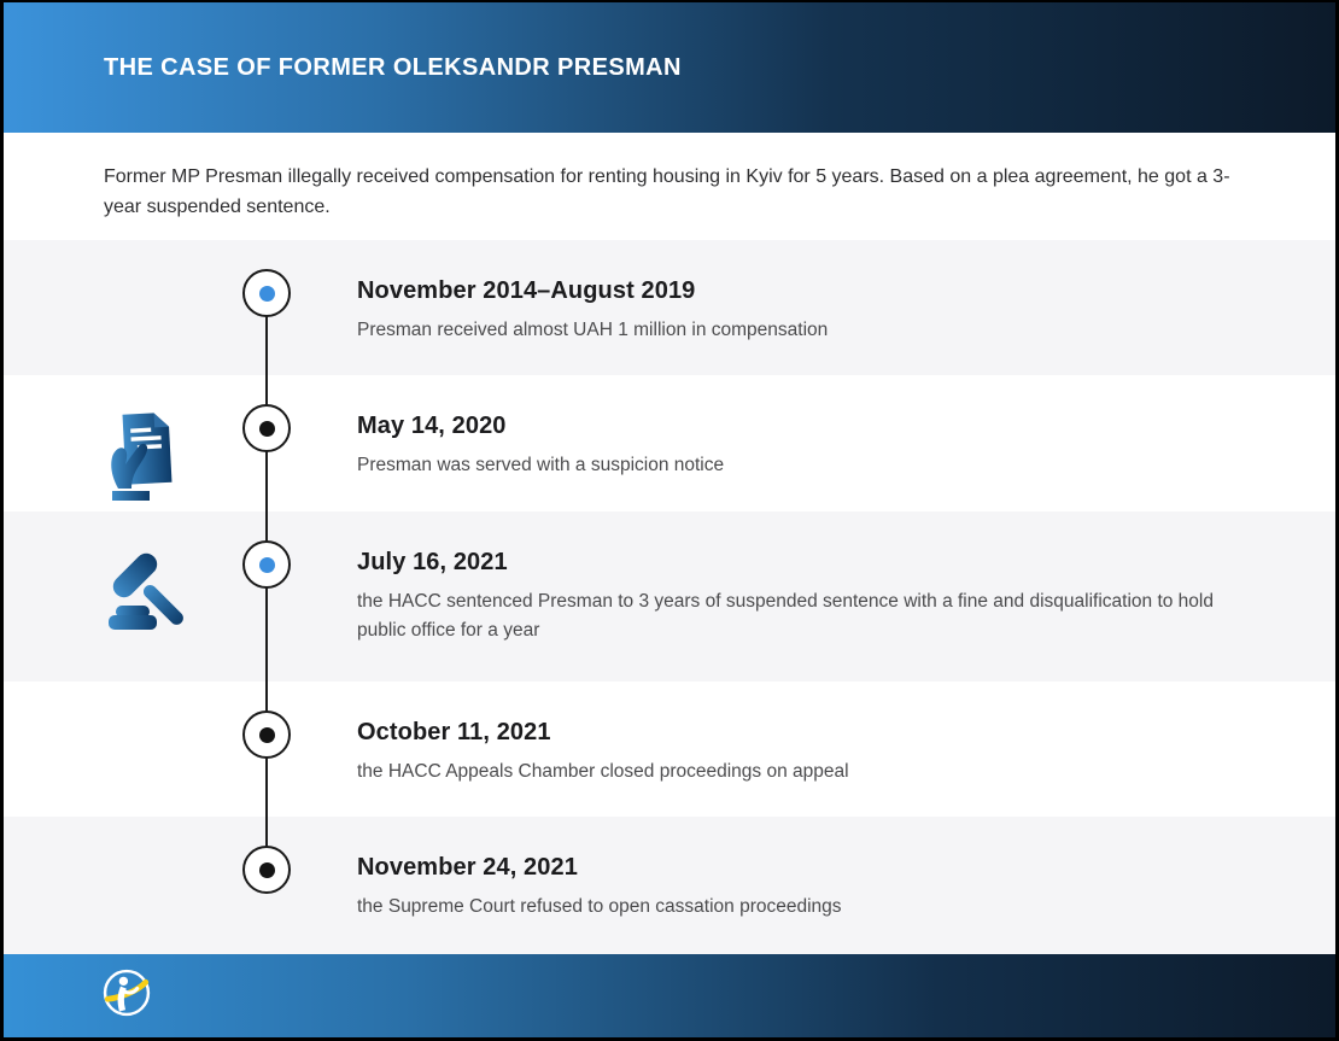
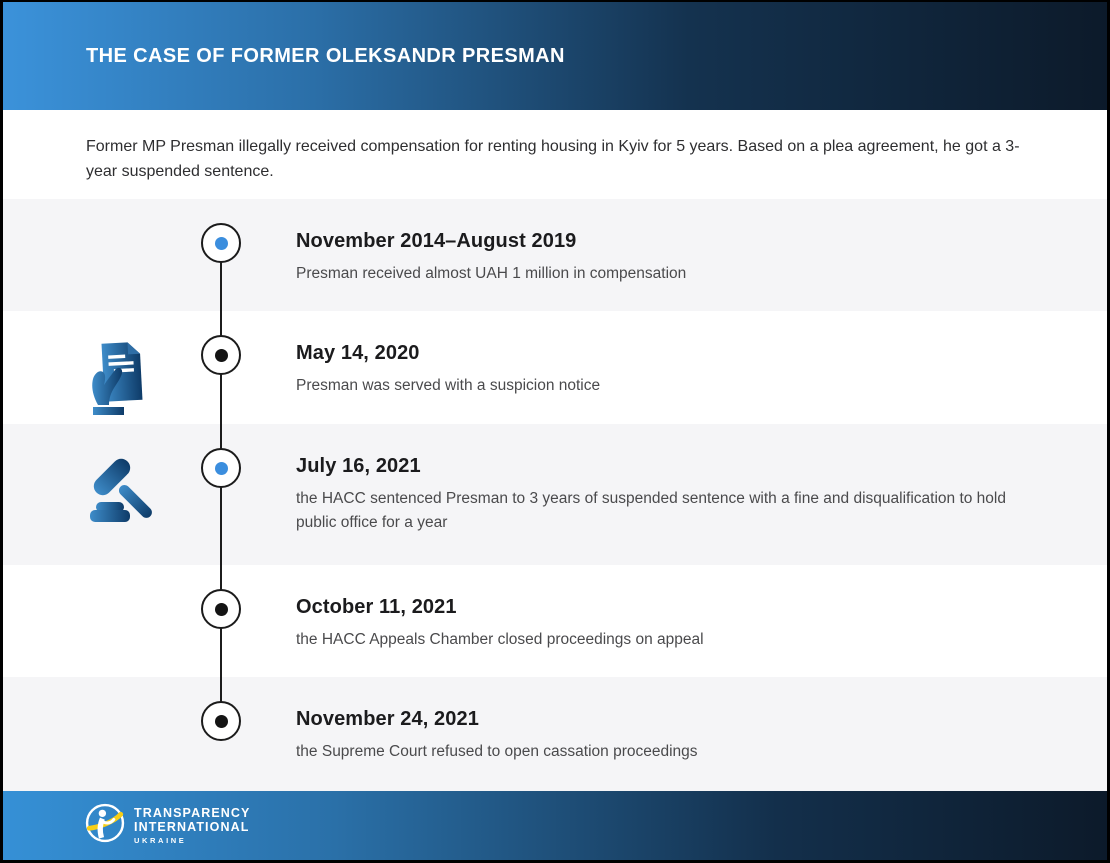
  THE CASE OF FORMER OLEKSANDR PRESMAN
  Former MP Presman illegally received compensation for renting housing in Kyiv for 5 years. Based on a plea agreement, he got a 3-year suspended sentence.
  November 2014–August 2019
  Presman received almost UAH 1 million in compensation
  May 14, 2020
  Presman was served with a suspicion notice
  July 16, 2021
  the HACC sentenced Presman to 3 years of suspended sentence with a fine and disqualification to hold public office for a year
  October 11, 2021
  the HACC Appeals Chamber closed proceedings on appeal
  November 24, 2021
  the Supreme Court refused to open cassation proceedings
+ TRANSPARENCY
+ INTERNATIONAL
+ UKRAINE
